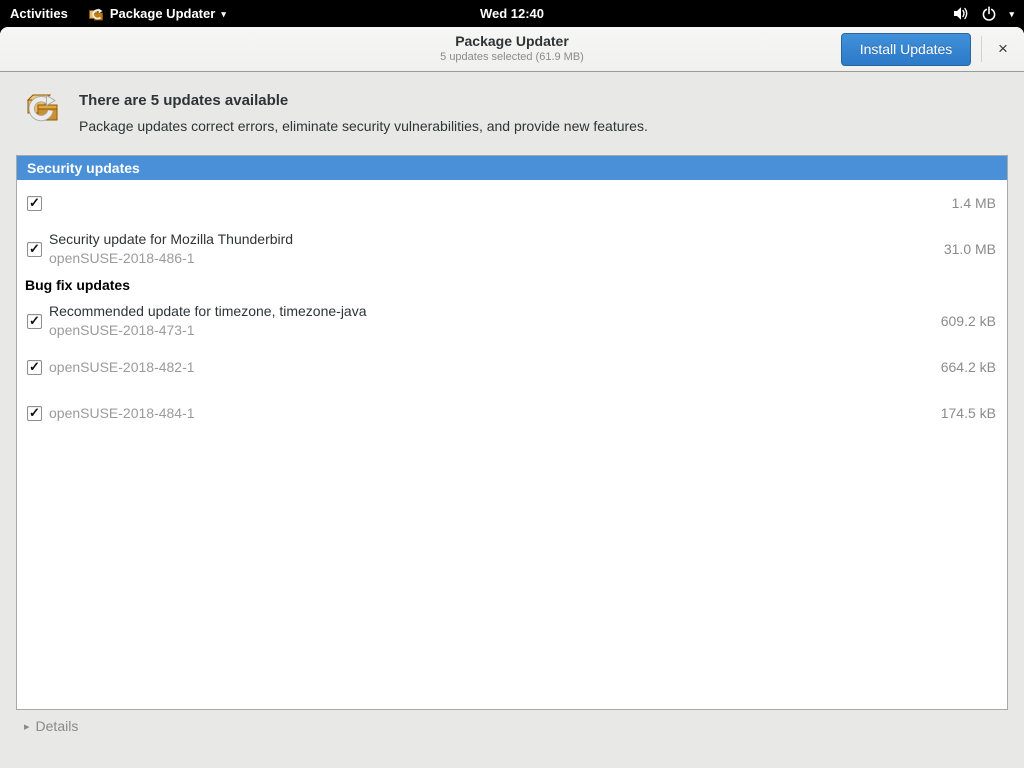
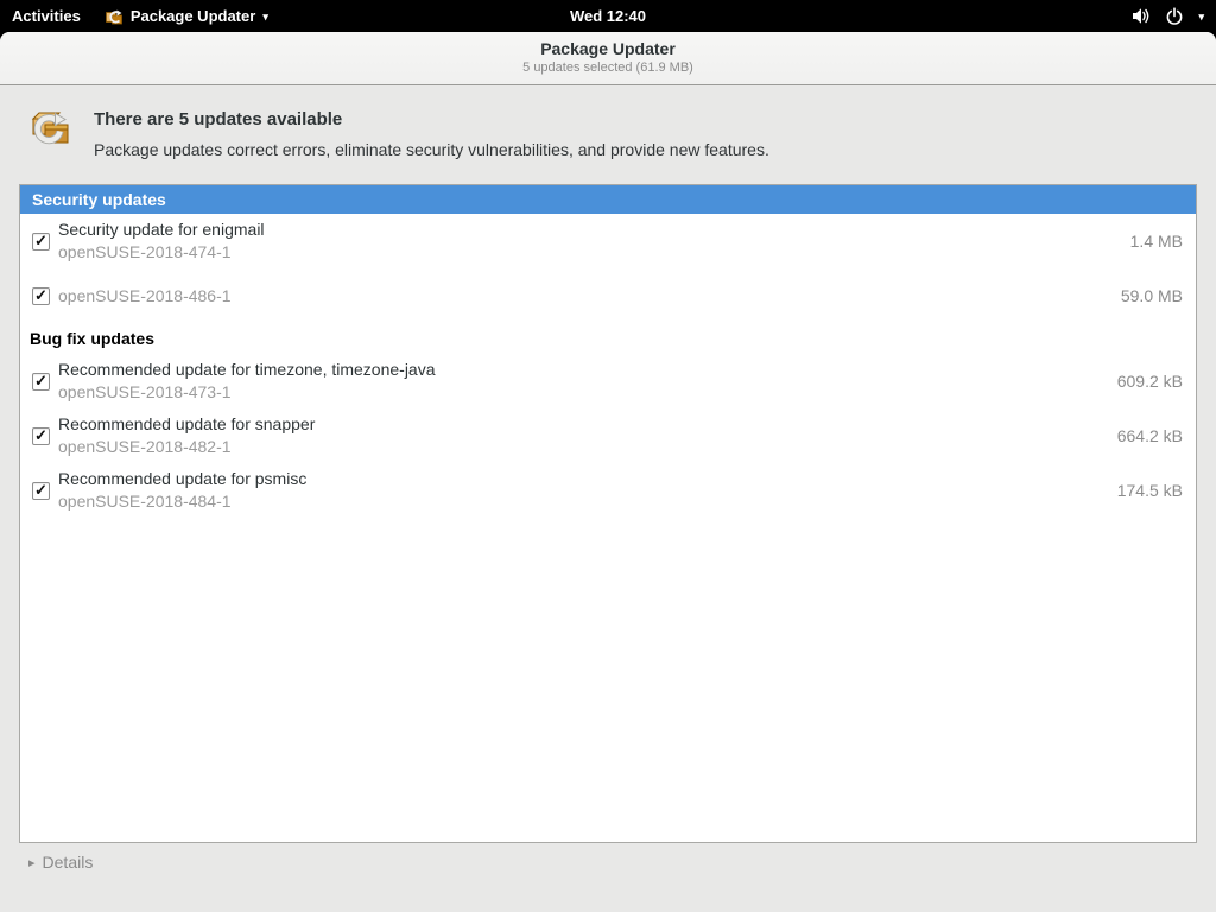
  Activities
  Package Updater
  ▾
  Wed 12:40
  ▾
  Package Updater
  5 updates selected (61.9 MB)
- Install Updates
- ×
  There are 5 updates available
  Package updates correct errors, eliminate security vulnerabilities, and provide new features.
  Security updates
  ✓
+ Security update for enigmail
+ openSUSE-2018-474-1
  1.4 MB
  ✓
- Security update for Mozilla Thunderbird
  openSUSE-2018-486-1
- 31.0 MB
+ 59.0 MB
  Bug fix updates
  ✓
  Recommended update for timezone, timezone-java
  openSUSE-2018-473-1
  609.2 kB
  ✓
+ Recommended update for snapper
  openSUSE-2018-482-1
  664.2 kB
  ✓
+ Recommended update for psmisc
  openSUSE-2018-484-1
  174.5 kB
  ▸
  Details
